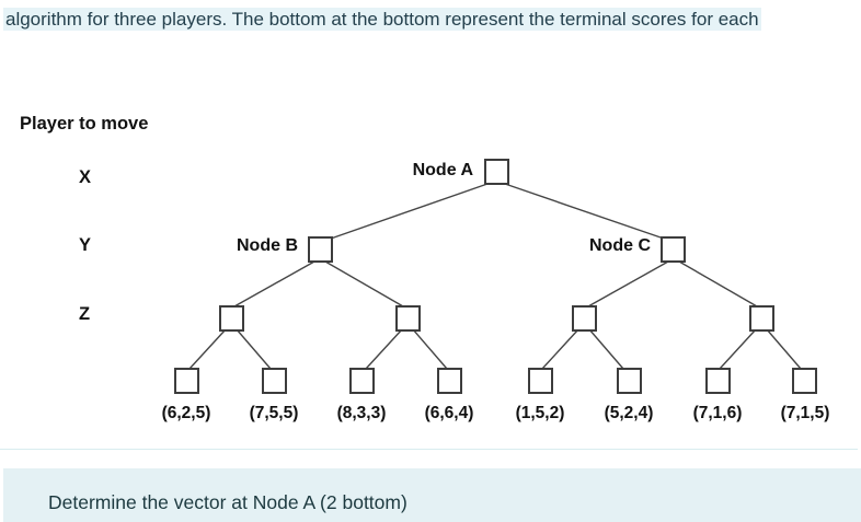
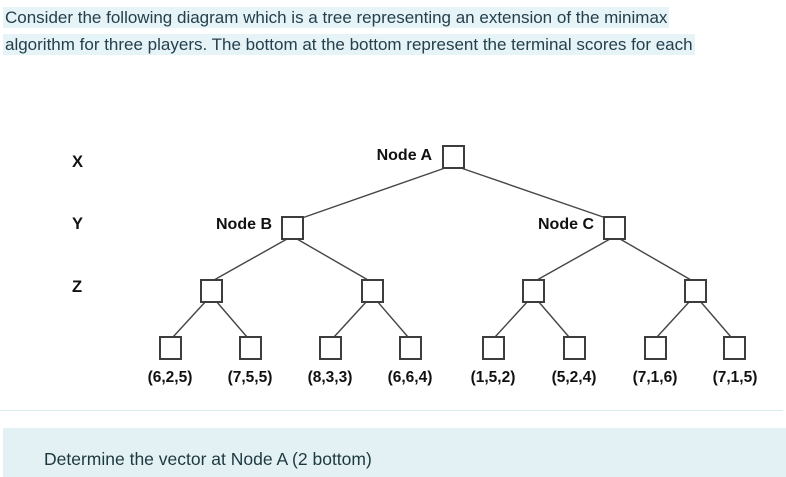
+ Consider the following diagram which is a tree representing an extension of the minimax
  algorithm for three players. The bottom at the bottom represent the terminal scores for each
- Player to move
  X
  Y
  Z
  Node A
  Node B
  Node C
  (6,2,5)
  (7,5,5)
  (8,3,3)
  (6,6,4)
  (1,5,2)
  (5,2,4)
  (7,1,6)
  (7,1,5)
  Determine the vector at Node A (2 bottom)
